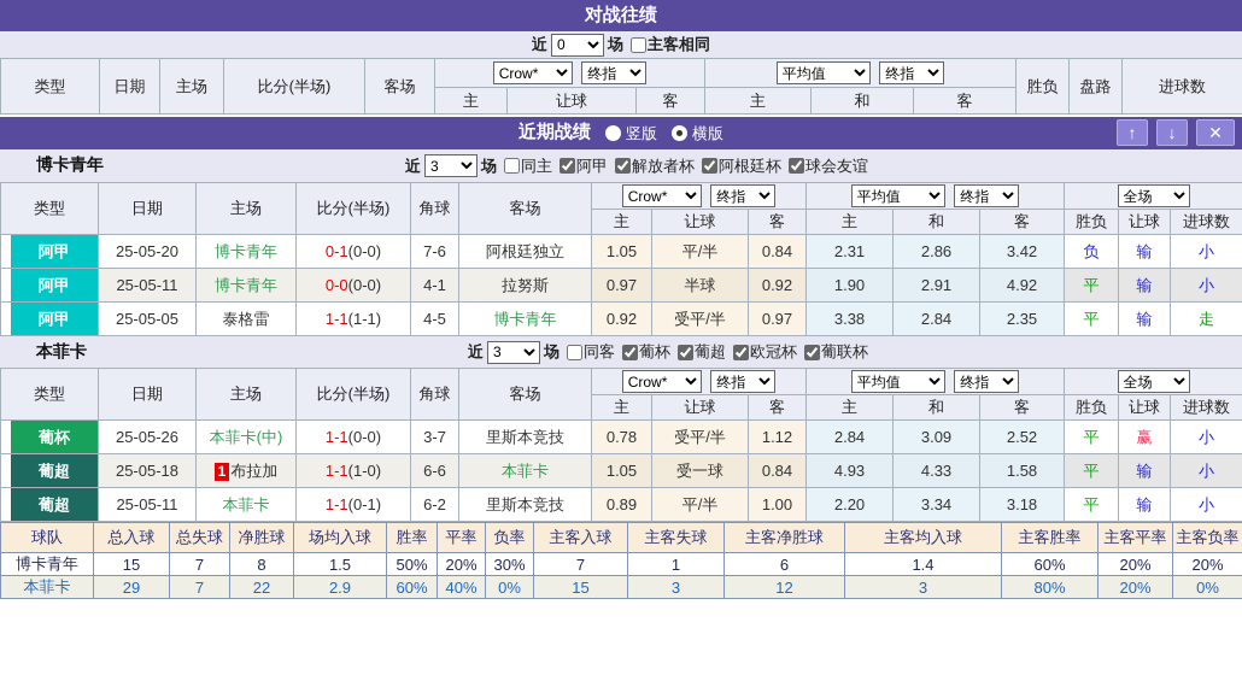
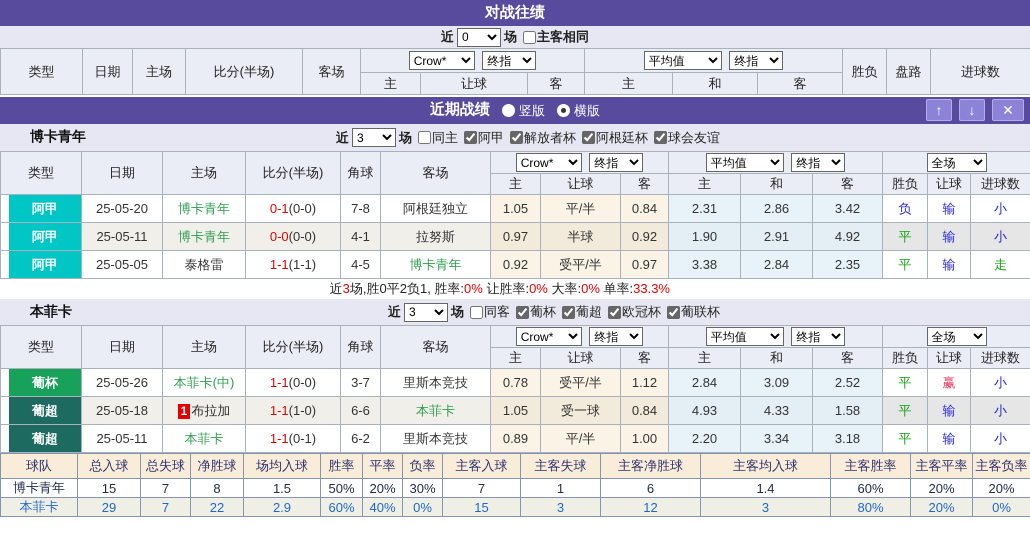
  对战往绩
  近
  0
  场
  主客相同
  类型	日期	主场	比分(半场)	客场	Crow* 终指	平均值 终指	胜负	盘路	进球数
  主	让球	客	主	和	客
  近期战绩
  竖版
  横版
  ↑
  ↓
  ✕
  博卡青年
  近
  3
  场
  同主
  阿甲
  解放者杯
  阿根廷杯
  球会友谊
  类型	日期	主场	比分(半场)	角球	客场	Crow* 终指	平均值 终指	全场
  主	让球	客	主	和	客	胜负	让球	进球数
- 阿甲	25-05-20	博卡青年	0-1(0-0)	7-6	阿根廷独立	1.05	平/半	0.84	2.31	2.86	3.42	负	输	小
+ 阿甲	25-05-20	博卡青年	0-1(0-0)	7-8	阿根廷独立	1.05	平/半	0.84	2.31	2.86	3.42	负	输	小
  阿甲	25-05-11	博卡青年	0-0(0-0)	4-1	拉努斯	0.97	半球	0.92	1.90	2.91	4.92	平	输	小
  阿甲	25-05-05	泰格雷	1-1(1-1)	4-5	博卡青年	0.92	受平/半	0.97	3.38	2.84	2.35	平	输	走
+ 近3场,胜0平2负1, 胜率:0% 让胜率:0% 大率:0% 单率:33.3%
  本菲卡
  近
  3
  场
  同客
  葡杯
  葡超
  欧冠杯
  葡联杯
  类型	日期	主场	比分(半场)	角球	客场	Crow* 终指	平均值 终指	全场
  主	让球	客	主	和	客	胜负	让球	进球数
  葡杯	25-05-26	本菲卡(中)	1-1(0-0)	3-7	里斯本竞技	0.78	受平/半	1.12	2.84	3.09	2.52	平	赢	小
  葡超	25-05-18	1 布拉加	1-1(1-0)	6-6	本菲卡	1.05	受一球	0.84	4.93	4.33	1.58	平	输	小
  葡超	25-05-11	本菲卡	1-1(0-1)	6-2	里斯本竞技	0.89	平/半	1.00	2.20	3.34	3.18	平	输	小
  球队	总入球	总失球	净胜球	场均入球	胜率	平率	负率	主客入球	主客失球	主客净胜球	主客均入球	主客胜率	主客平率	主客负率
  博卡青年	15	7	8	1.5	50%	20%	30%	7	1	6	1.4	60%	20%	20%
  本菲卡	29	7	22	2.9	60%	40%	0%	15	3	12	3	80%	20%	0%
